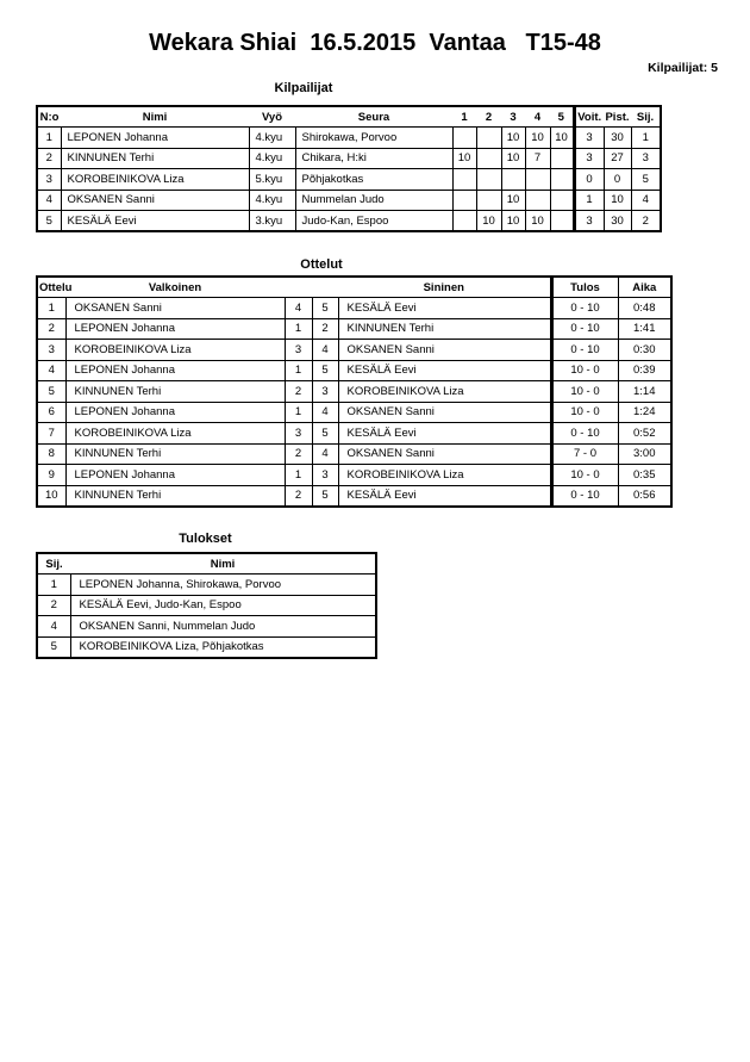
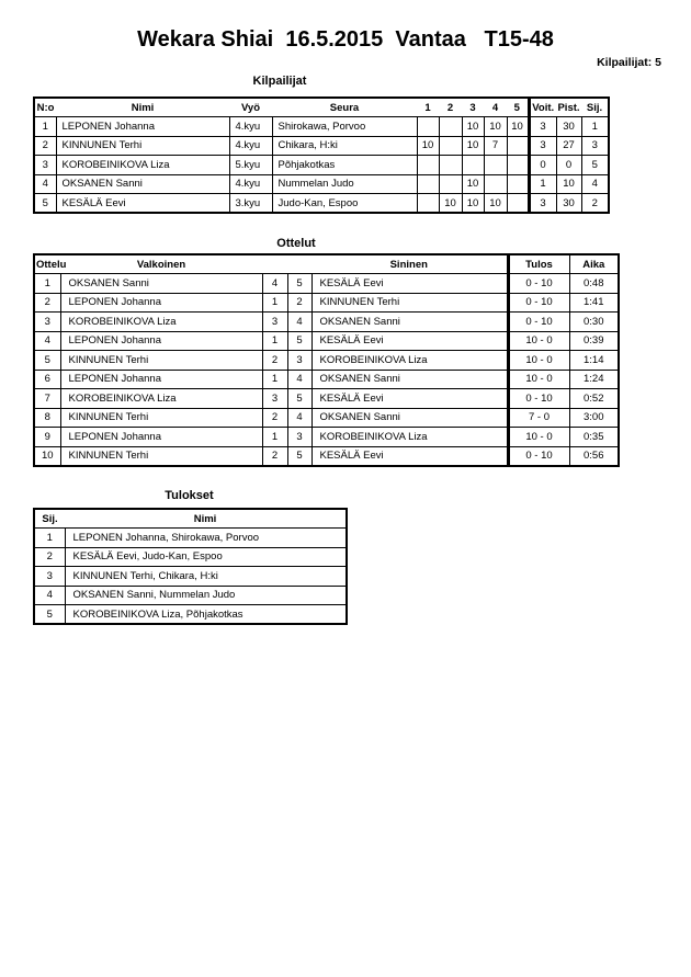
  Wekara Shiai 16.5.2015 Vantaa T15-48
  Kilpailijat: 5
  Kilpailijat
  N:o	Nimi	Vyö	Seura	1	2	3	4	5	Voit.	Pist.	Sij.
  1	LEPONEN Johanna	4.kyu	Shirokawa, Porvoo			10	10	10	3	30	1
  2	KINNUNEN Terhi	4.kyu	Chikara, H:ki	10		10	7		3	27	3
  3	KOROBEINIKOVA Liza	5.kyu	Põhjakotkas						0	0	5
  4	OKSANEN Sanni	4.kyu	Nummelan Judo			10			1	10	4
  5	KESÄLÄ Eevi	3.kyu	Judo-Kan, Espoo		10	10	10		3	30	2
  Ottelut
  Ottelu	Valkoinen			Sininen	Tulos	Aika
  1	OKSANEN Sanni	4	5	KESÄLÄ Eevi	0 - 10	0:48
  2	LEPONEN Johanna	1	2	KINNUNEN Terhi	0 - 10	1:41
  3	KOROBEINIKOVA Liza	3	4	OKSANEN Sanni	0 - 10	0:30
  4	LEPONEN Johanna	1	5	KESÄLÄ Eevi	10 - 0	0:39
  5	KINNUNEN Terhi	2	3	KOROBEINIKOVA Liza	10 - 0	1:14
  6	LEPONEN Johanna	1	4	OKSANEN Sanni	10 - 0	1:24
  7	KOROBEINIKOVA Liza	3	5	KESÄLÄ Eevi	0 - 10	0:52
  8	KINNUNEN Terhi	2	4	OKSANEN Sanni	7 - 0	3:00
  9	LEPONEN Johanna	1	3	KOROBEINIKOVA Liza	10 - 0	0:35
  10	KINNUNEN Terhi	2	5	KESÄLÄ Eevi	0 - 10	0:56
  Tulokset
  Sij.	Nimi
  1	LEPONEN Johanna, Shirokawa, Porvoo
  2	KESÄLÄ Eevi, Judo-Kan, Espoo
+ 3	KINNUNEN Terhi, Chikara, H:ki
  4	OKSANEN Sanni, Nummelan Judo
  5	KOROBEINIKOVA Liza, Põhjakotkas
